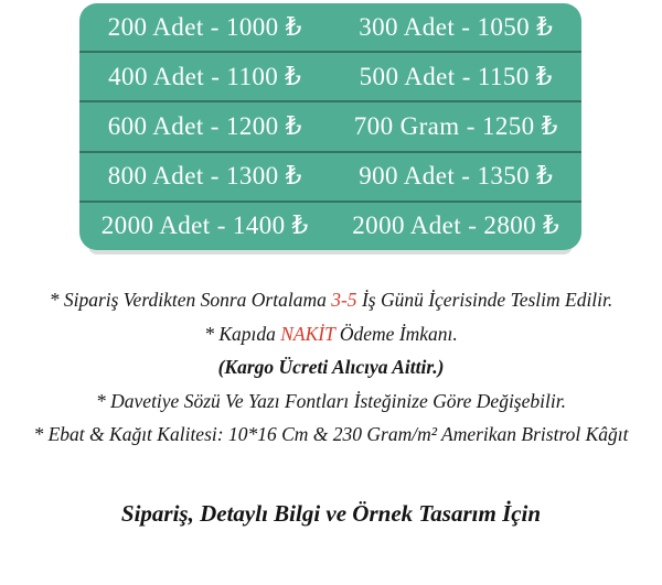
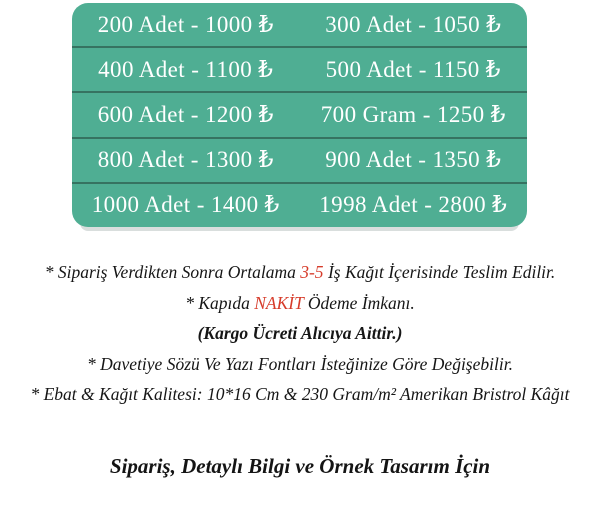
  200 Adet - 1000 ₺
  300 Adet - 1050 ₺
  400 Adet - 1100 ₺
  500 Adet - 1150 ₺
  600 Adet - 1200 ₺
  700 Gram - 1250 ₺
  800 Adet - 1300 ₺
  900 Adet - 1350 ₺
- 2000 Adet - 1400 ₺
+ 1000 Adet - 1400 ₺
- 2000 Adet - 2800 ₺
+ 1998 Adet - 2800 ₺
- * Sipariş Verdikten Sonra Ortalama 3-5 İş Günü İçerisinde Teslim Edilir.
+ * Sipariş Verdikten Sonra Ortalama 3-5 İş Kağıt İçerisinde Teslim Edilir.
  * Kapıda NAKİT Ödeme İmkanı.
  (Kargo Ücreti Alıcıya Aittir.)
  * Davetiye Sözü Ve Yazı Fontları İsteğinize Göre Değişebilir.
  * Ebat & Kağıt Kalitesi: 10*16 Cm & 230 Gram/m² Amerikan Bristrol Kâğıt
  Sipariş, Detaylı Bilgi ve Örnek Tasarım İçin
